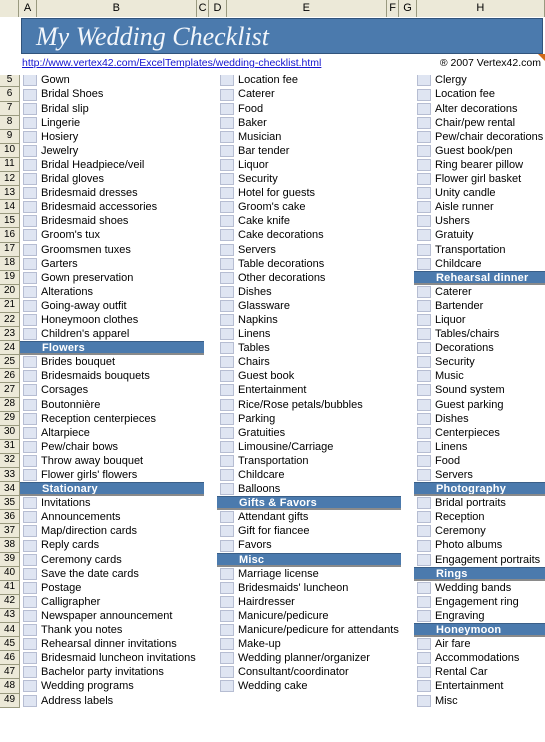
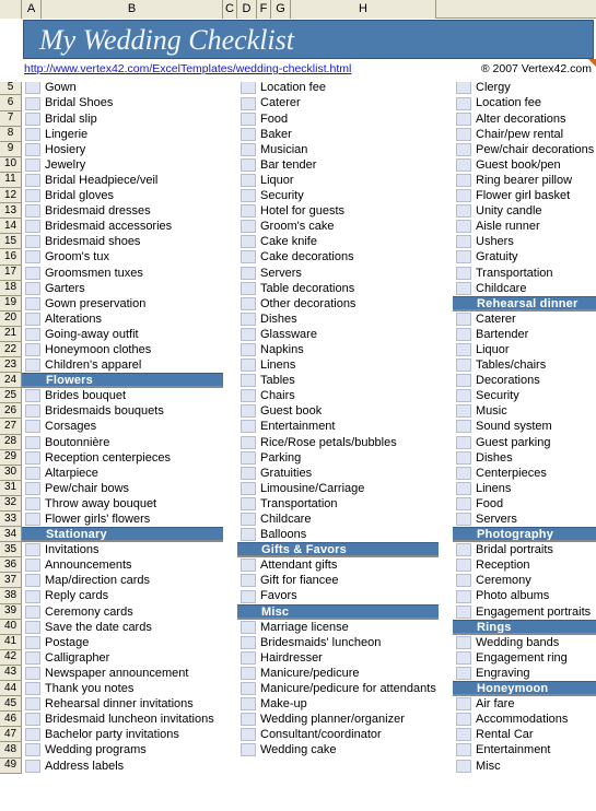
  A
  B
  C
  D
- E
  F
  G
  H
  5
  Gown
  Location fee
  Clergy
  6
  Bridal Shoes
  Caterer
  Location fee
  7
  Bridal slip
  Food
  Alter decorations
  8
  Lingerie
  Baker
  Chair/pew rental
  9
  Hosiery
  Musician
  Pew/chair decorations
  10
  Jewelry
  Bar tender
  Guest book/pen
  11
  Bridal Headpiece/veil
  Liquor
  Ring bearer pillow
  12
  Bridal gloves
  Security
  Flower girl basket
  13
  Bridesmaid dresses
  Hotel for guests
  Unity candle
  14
  Bridesmaid accessories
  Groom's cake
  Aisle runner
  15
  Bridesmaid shoes
  Cake knife
  Ushers
  16
  Groom's tux
  Cake decorations
  Gratuity
  17
  Groomsmen tuxes
  Servers
  Transportation
  18
  Garters
  Table decorations
  Childcare
  19
  Gown preservation
  Other decorations
  Rehearsal dinner
  20
  Alterations
  Dishes
  Caterer
  21
  Going-away outfit
  Glassware
  Bartender
  22
  Honeymoon clothes
  Napkins
  Liquor
  23
  Children's apparel
  Linens
  Tables/chairs
  24
  Flowers
  Tables
  Decorations
  25
  Brides bouquet
  Chairs
  Security
  26
  Bridesmaids bouquets
  Guest book
  Music
  27
  Corsages
  Entertainment
  Sound system
  28
  Boutonnière
  Rice/Rose petals/bubbles
  Guest parking
  29
  Reception centerpieces
  Parking
  Dishes
  30
  Altarpiece
  Gratuities
  Centerpieces
  31
  Pew/chair bows
  Limousine/Carriage
  Linens
  32
  Throw away bouquet
  Transportation
  Food
  33
  Flower girls' flowers
  Childcare
  Servers
  34
  Stationary
  Balloons
  Photography
  35
  Invitations
  Gifts & Favors
  Bridal portraits
  36
  Announcements
  Attendant gifts
  Reception
  37
  Map/direction cards
  Gift for fiancee
  Ceremony
  38
  Reply cards
  Favors
  Photo albums
  39
  Ceremony cards
  Misc
  Engagement portraits
  40
  Save the date cards
  Marriage license
  Rings
  41
  Postage
  Bridesmaids' luncheon
  Wedding bands
  42
  Calligrapher
  Hairdresser
  Engagement ring
  43
  Newspaper announcement
  Manicure/pedicure
  Engraving
  44
  Thank you notes
  Manicure/pedicure for attendants
  Honeymoon
  45
  Rehearsal dinner invitations
  Make-up
  Air fare
  46
  Bridesmaid luncheon invitations
  Wedding planner/organizer
  Accommodations
  47
  Bachelor party invitations
  Consultant/coordinator
  Rental Car
  48
  Wedding programs
  Wedding cake
  Entertainment
  49
  Address labels
  Misc
  My Wedding Checklist
  http://www.vertex42.com/ExcelTemplates/wedding-checklist.html
  ® 2007 Vertex42.com
